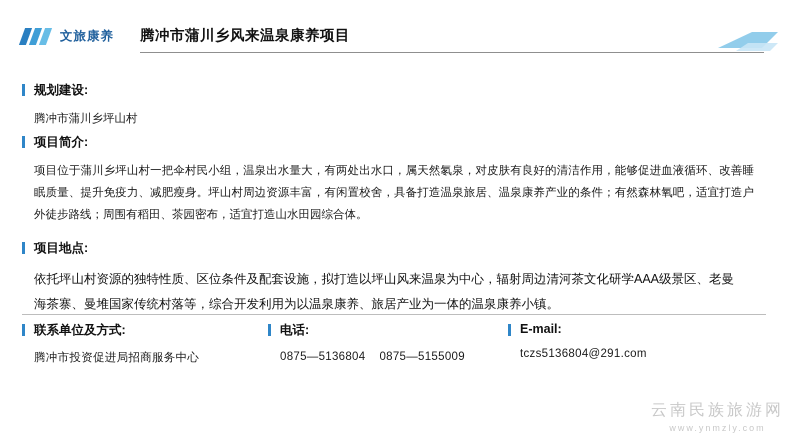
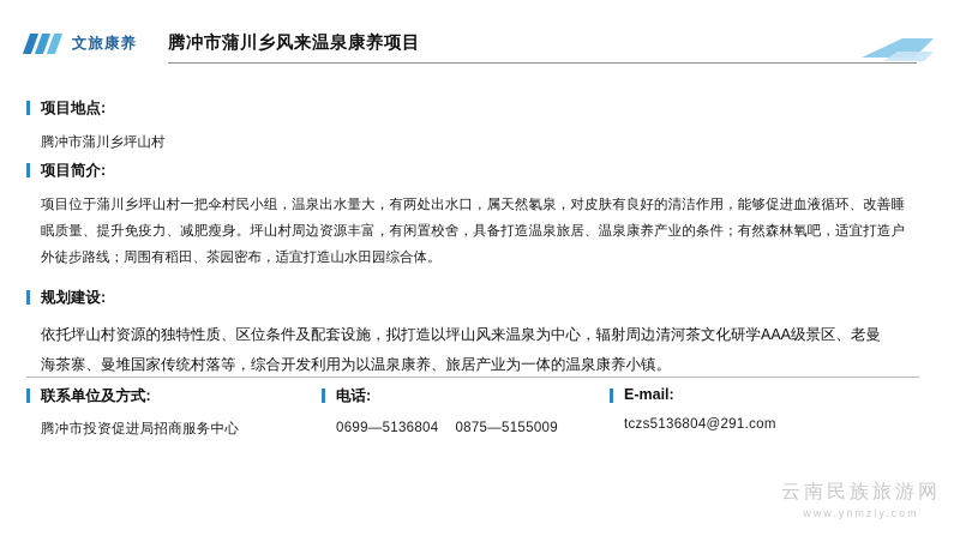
  文旅康养
  腾冲市蒲川乡风来温泉康养项目
- 规划建设:
+ 项目地点:
  腾冲市蒲川乡坪山村
  项目简介:
  项目位于蒲川乡坪山村一把伞村民小组，温泉出水量大，有两处出水口，属天然氡泉，对皮肤有良好的清洁作用，能够促进血液循环、改善睡眠质量、提升免疫力、减肥瘦身。坪山村周边资源丰富，有闲置校舍，具备打造温泉旅居、温泉康养产业的条件；有然森林氧吧，适宜打造户外徒步路线；周围有稻田、茶园密布，适宜打造山水田园综合体。
- 项目地点:
+ 规划建设:
  依托坪山村资源的独特性质、区位条件及配套设施，拟打造以坪山风来温泉为中心，辐射周边清河茶文化研学AAA级景区、老曼海茶寨、曼堆国家传统村落等，综合开发利用为以温泉康养、旅居产业为一体的温泉康养小镇。
  联系单位及方式:
  腾冲市投资促进局招商服务中心
  电话:
- 0875—5136804 0875—5155009
+ 0699—5136804 0875—5155009
  E-mail:
  tczs5136804@291.com
  云南民族旅游网
  www.ynmzly.com
